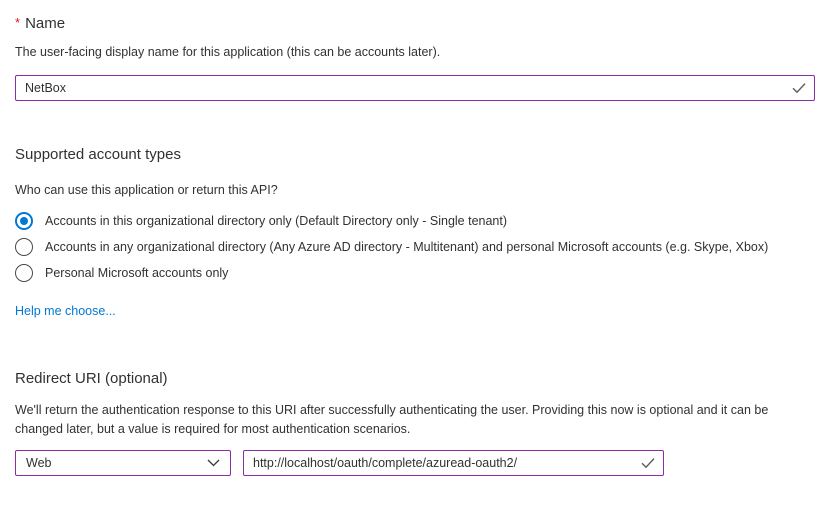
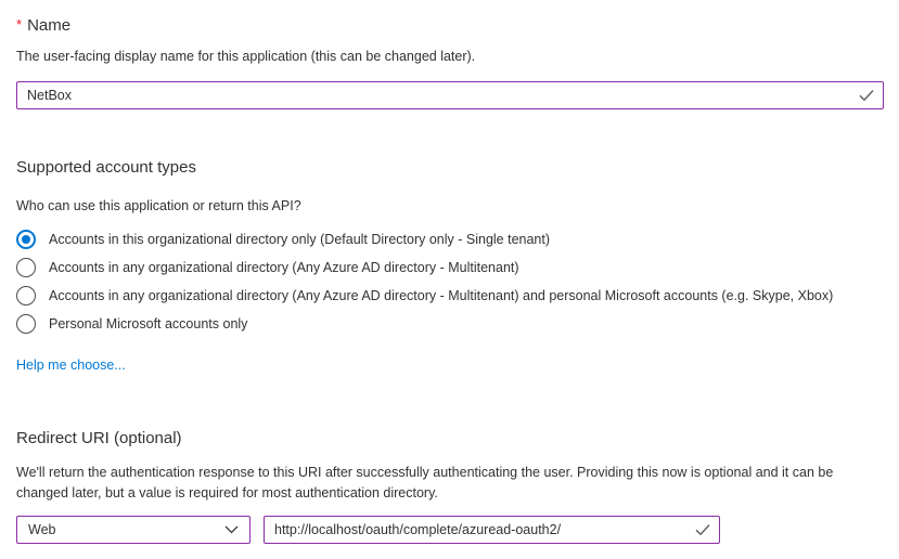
  * Name
- The user-facing display name for this application (this can be accounts later).
+ The user-facing display name for this application (this can be changed later).
  NetBox
  Supported account types
  Who can use this application or return this API?
  Accounts in this organizational directory only (Default Directory only - Single tenant)
+ Accounts in any organizational directory (Any Azure AD directory - Multitenant)
  Accounts in any organizational directory (Any Azure AD directory - Multitenant) and personal Microsoft accounts (e.g. Skype, Xbox)
  Personal Microsoft accounts only
  Help me choose...
  Redirect URI (optional)
- We'll return the authentication response to this URI after successfully authenticating the user. Providing this now is optional and it can be changed later, but a value is required for most authentication scenarios.
+ We'll return the authentication response to this URI after successfully authenticating the user. Providing this now is optional and it can be changed later, but a value is required for most authentication directory.
  Web
  http://localhost/oauth/complete/azuread-oauth2/
